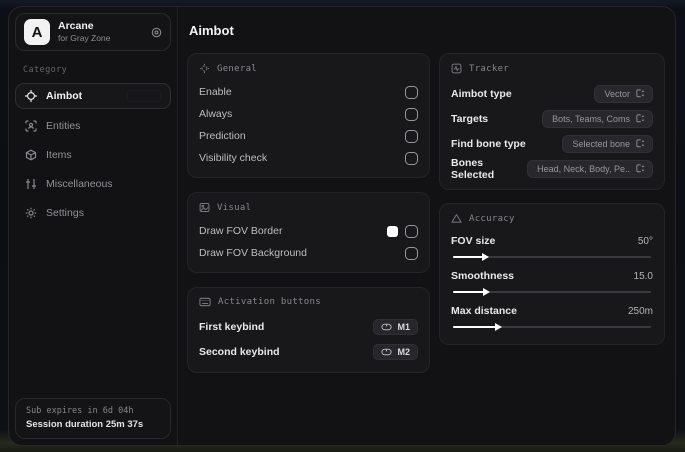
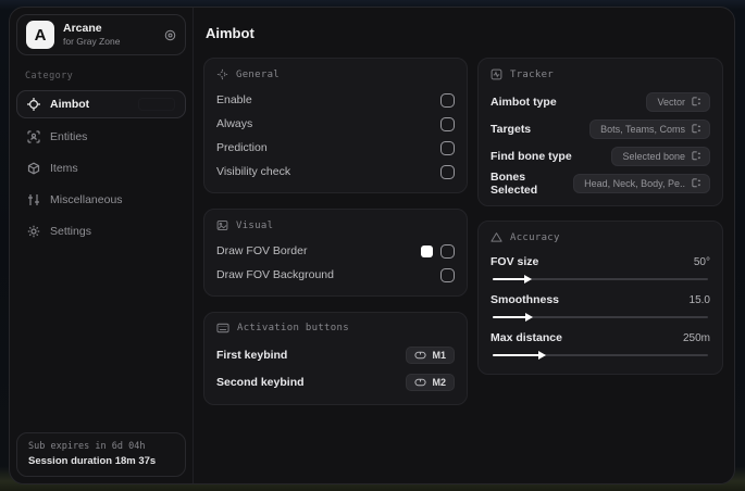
  A
  Arcane
  for Gray Zone
  Category
  Aimbot
  Entities
  Items
  Miscellaneous
  Settings
  Sub expires in 6d 04h
- Session duration 25m 37s
+ Session duration 18m 37s
  Aimbot
  General
  Enable
  Always
  Prediction
  Visibility check
  Visual
  Draw FOV Border
  Draw FOV Background
  Activation buttons
  First keybind
  M1
  Second keybind
  M2
  Tracker
  Aimbot type
  Vector
  Targets
  Bots, Teams, Coms
  Find bone type
  Selected bone
  Bones Selected
  Head, Neck, Body, Pe..
  Accuracy
  FOV size
  50°
  Smoothness
  15.0
  Max distance
  250m
